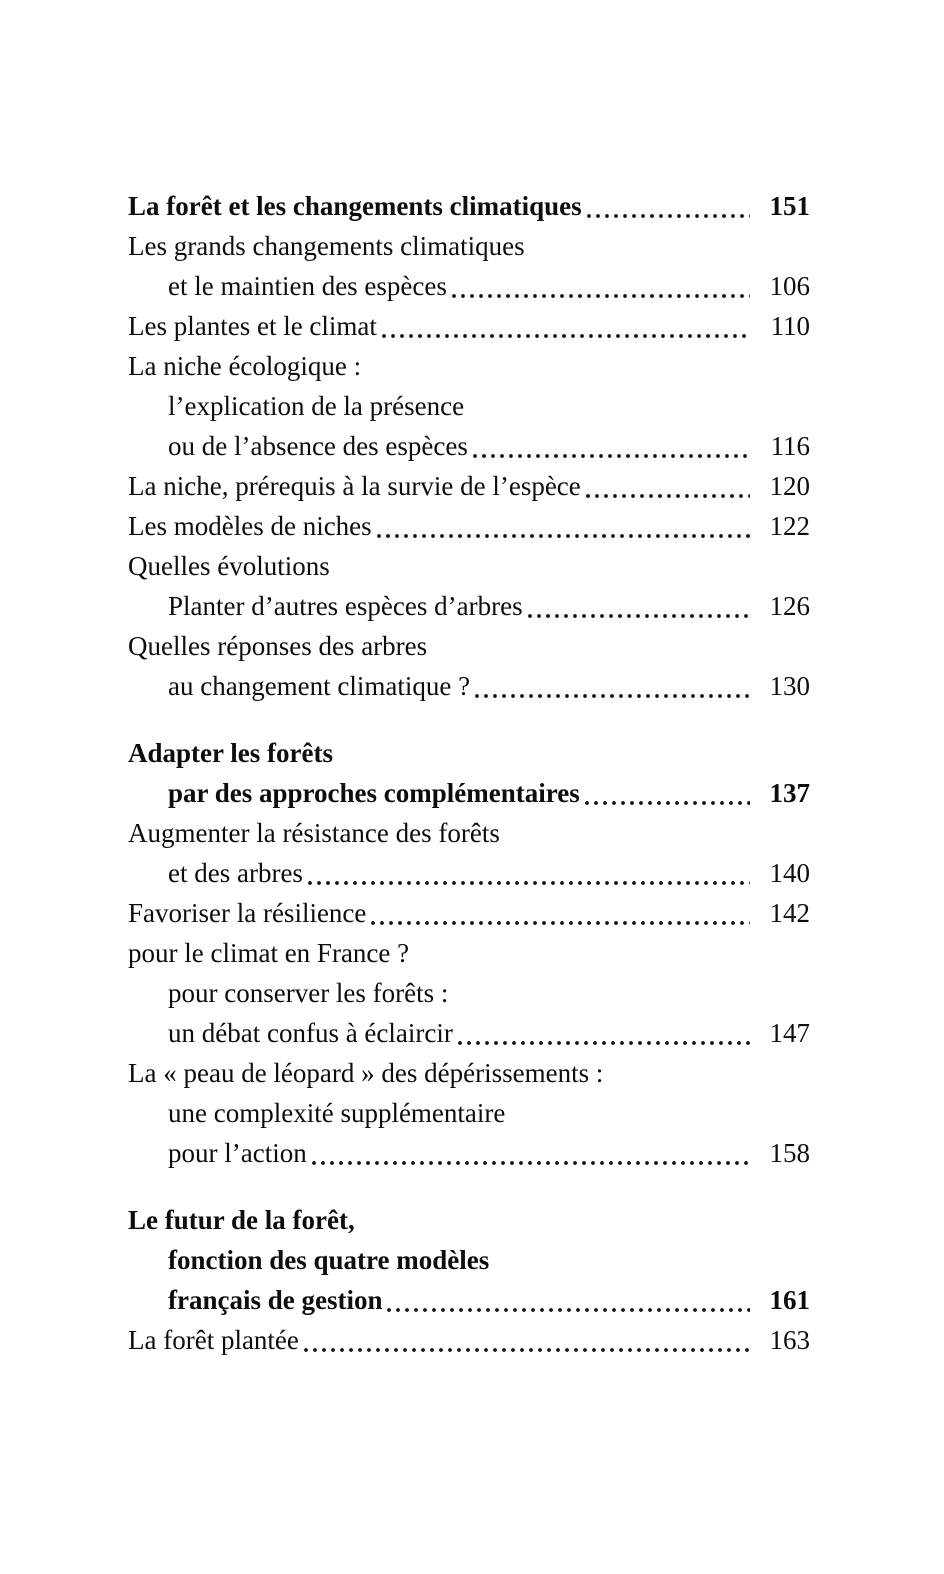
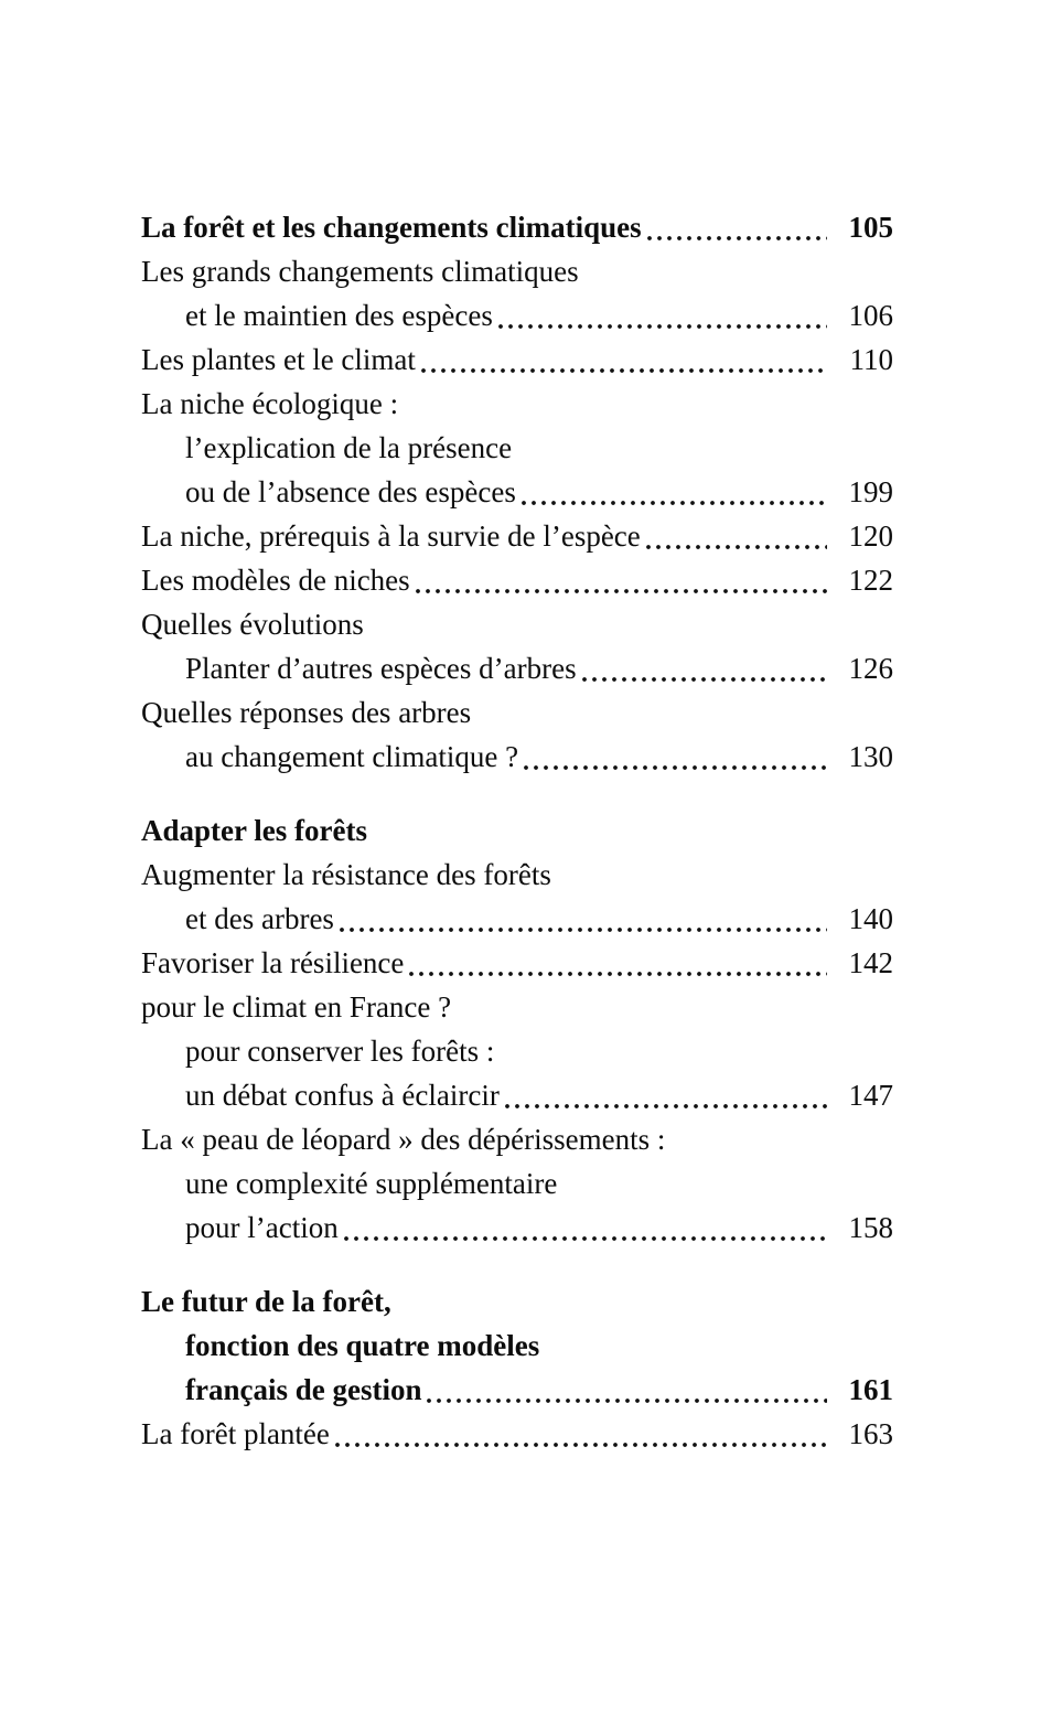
  La forêt et les changements climatiques
- 151
+ 105
  Les grands changements climatiques
  et le maintien des espèces
  106
  Les plantes et le climat
  110
  La niche écologique :
  l’explication de la présence
  ou de l’absence des espèces
- 116
+ 199
  La niche, prérequis à la survie de l’espèce
  120
  Les modèles de niches
  122
  Quelles évolutions
  Planter d’autres espèces d’arbres
  126
  Quelles réponses des arbres
  au changement climatique ?
  130
  Adapter les forêts
- par des approches complémentaires
- 137
  Augmenter la résistance des forêts
  et des arbres
  140
  Favoriser la résilience
  142
  pour le climat en France ?
  pour conserver les forêts :
  un débat confus à éclaircir
  147
  La « peau de léopard » des dépérissements :
  une complexité supplémentaire
  pour l’action
  158
  Le futur de la forêt,
  fonction des quatre modèles
  français de gestion
  161
  La forêt plantée
  163
